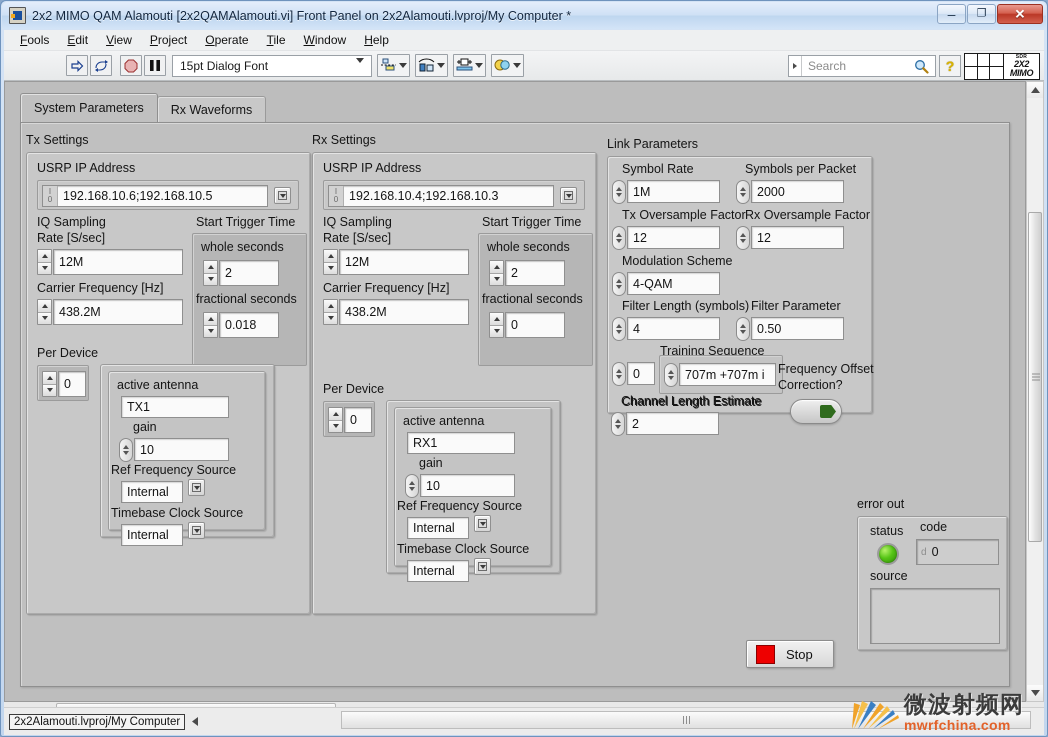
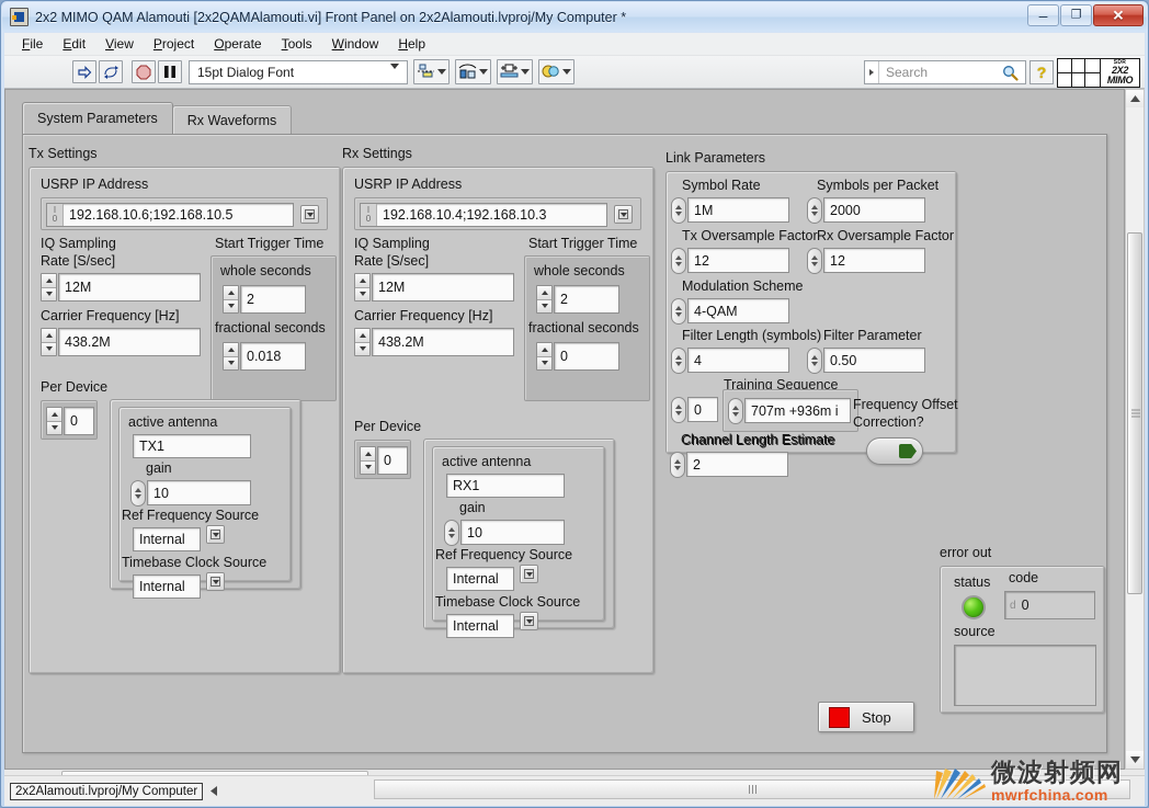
  2x2 MIMO QAM Alamouti [2x2QAMAlamouti.vi] Front Panel on 2x2Alamouti.lvproj/My Computer *
  –
  ❐
  ✕
- Fools
+ File
  Edit
  View
  Project
  Operate
- Tile
+ Tools
  Window
  Help
  15pt Dialog Font
  Search
  ?
  2X2
  MIMO
  System Parameters
  Rx Waveforms
  Tx Settings
  USRP IP Address
  I
  0
  192.168.10.6;192.168.10.5
  IQ Sampling
  Rate [S/sec]
  12M
  Carrier Frequency [Hz]
  438.2M
  Start Trigger Time
  whole seconds
  2
  fractional seconds
  0.018
  Per Device
  0
  active antenna
  TX1
  gain
  10
  Ref Frequency Source
  Internal
  Timebase Clock Source
  Internal
  Rx Settings
  USRP IP Address
  I
  0
  192.168.10.4;192.168.10.3
  IQ Sampling
  Rate [S/sec]
  12M
  Carrier Frequency [Hz]
  438.2M
  Start Trigger Time
  whole seconds
  2
  fractional seconds
  0
  Per Device
  0
  active antenna
  RX1
  gain
  10
  Ref Frequency Source
  Internal
  Timebase Clock Source
  Internal
  Link Parameters
  Symbol Rate
  1M
  Symbols per Packet
  2000
  Tx Oversample Factor
  12
  Rx Oversample Factor
  12
  Modulation Scheme
  4-QAM
  Filter Length (symbols)
  4
  Filter Parameter
  0.50
  Training Sequence
  0
- 707m +707m i
+ 707m +936m i
  Channel Length Estimate
  Frequency Offset
  Correction?
  2
  error out
  status
  code
  d
  0
  source
  Stop
  2x2Alamouti.lvproj/My Computer
  微波射频网
  mwrfchina.com
